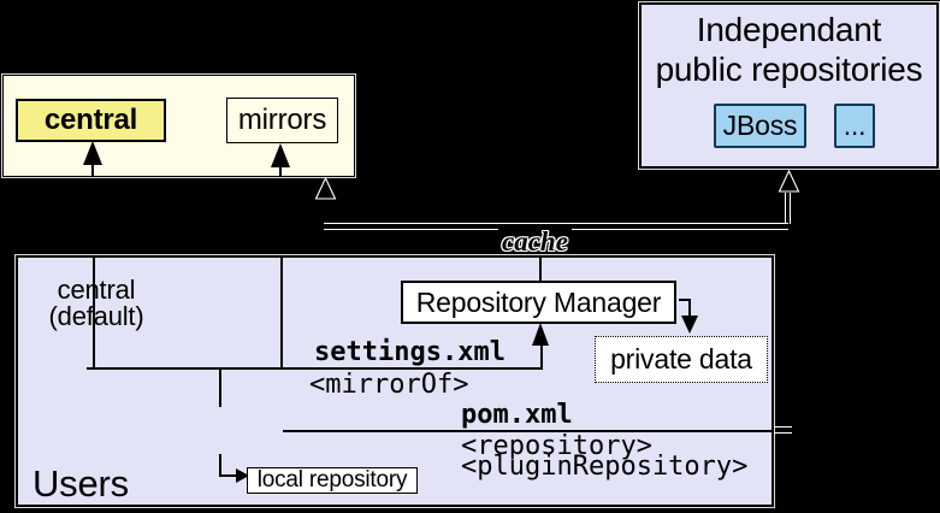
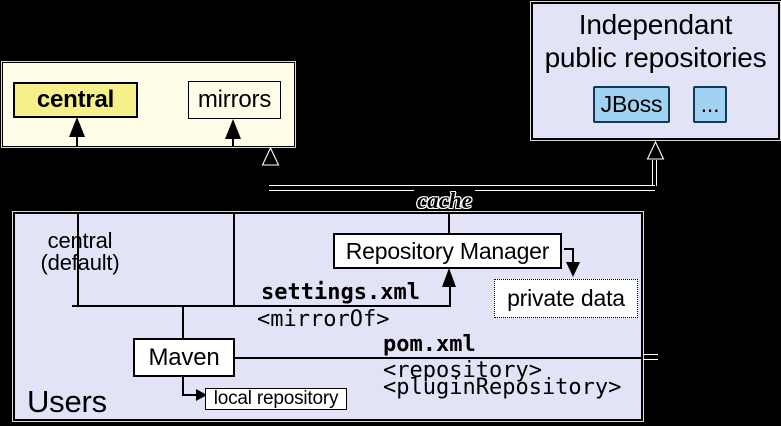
  central
  mirrors
  Independant
  public repositories
  JBoss
  ...
  cache
  Repository Manager
  private data
  settings.xml
  <mirrorOf>
+ Maven
  local repository
  pom.xml
  <repository>
  <pluginRepository>
  central
  (default)
  Users
